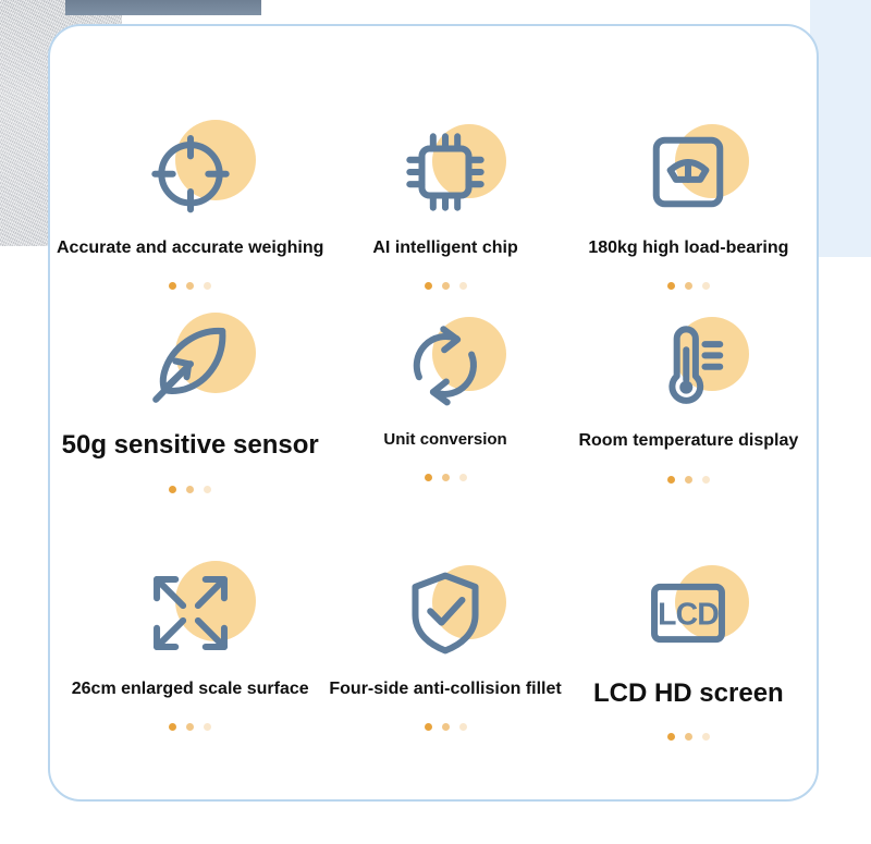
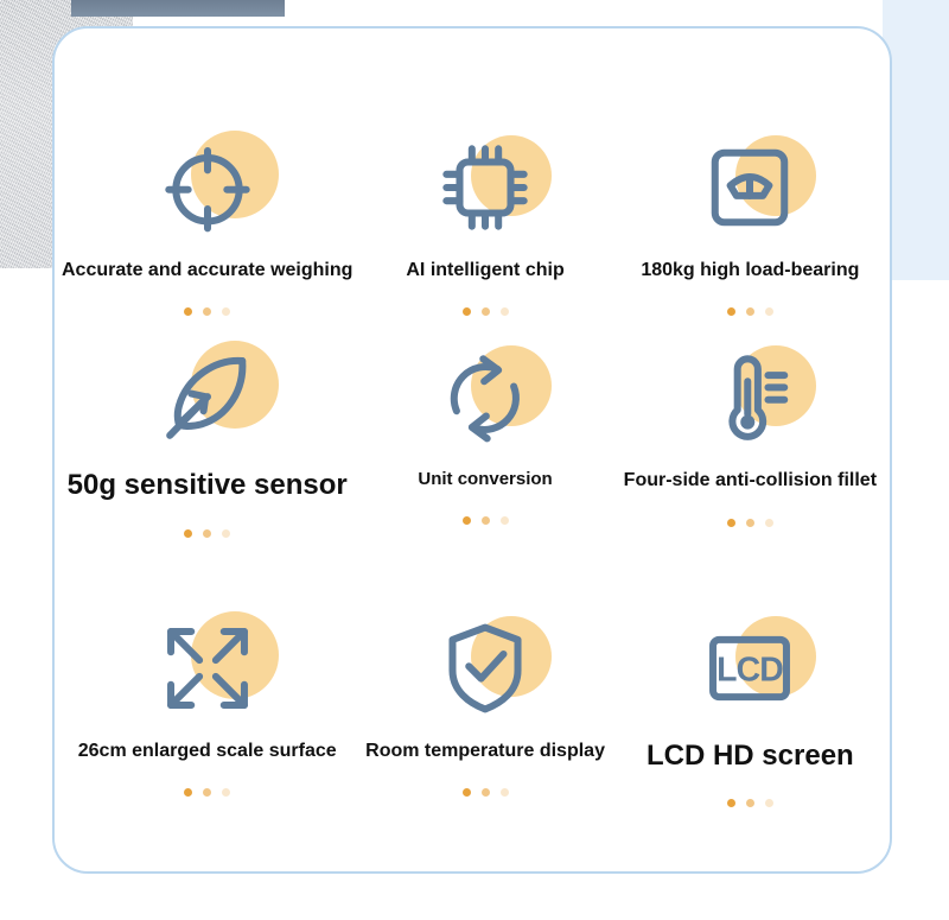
  Accurate and accurate weighing
  AI intelligent chip
  180kg high load-bearing
  50g sensitive sensor
  Unit conversion
- Room temperature display
+ Four-side anti-collision fillet
  26cm enlarged scale surface
- Four-side anti-collision fillet
+ Room temperature display
  LCD
  LCD HD screen
